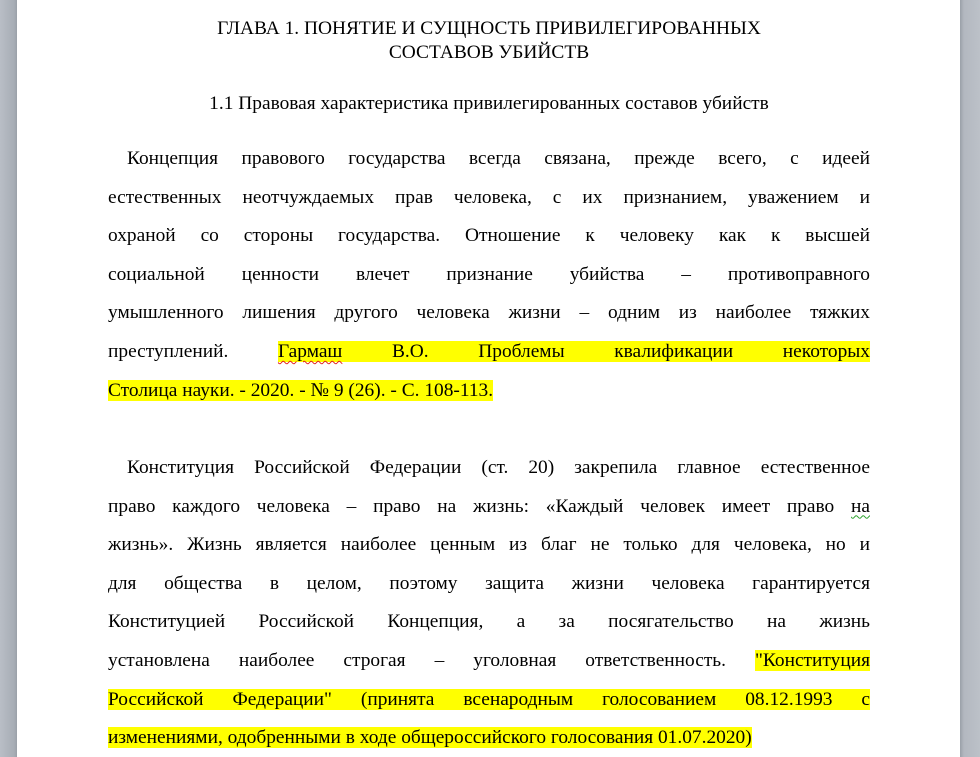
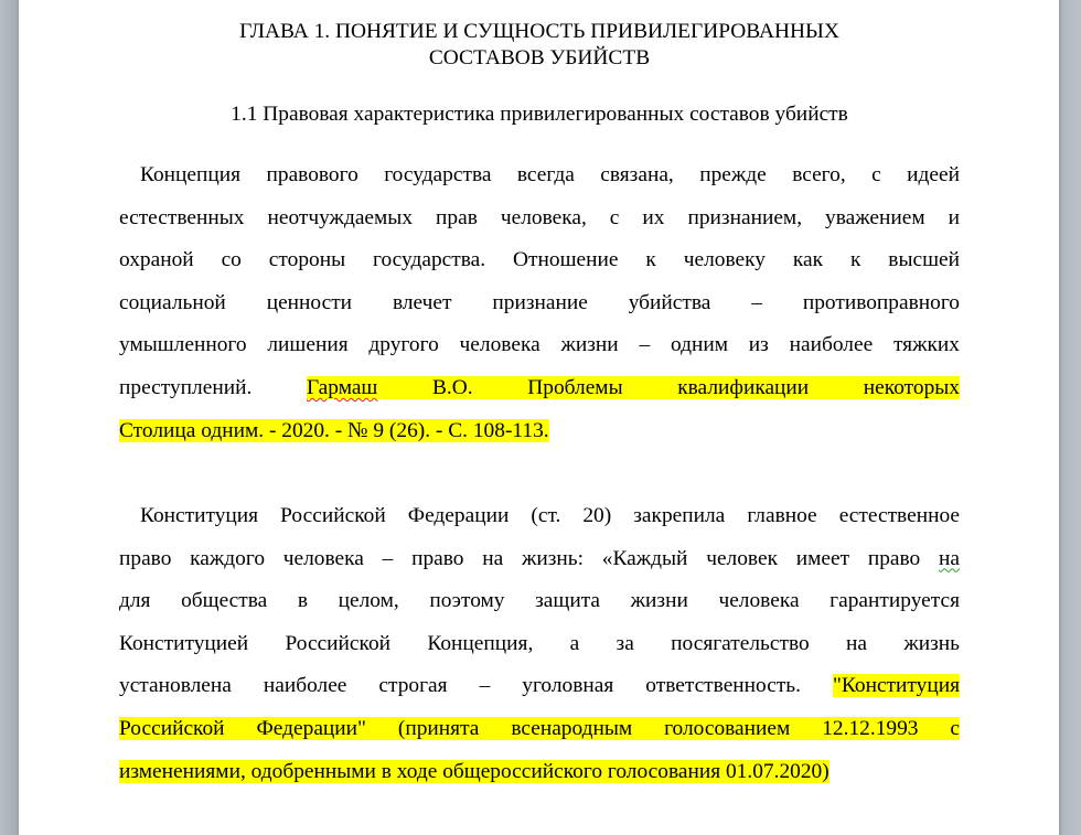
  ГЛАВА 1. ПОНЯТИЕ И СУЩНОСТЬ ПРИВИЛЕГИРОВАННЫХ
  СОСТАВОВ УБИЙСТВ
  1.1 Правовая характеристика привилегированных составов убийств
  Концепция правового государства всегда связана, прежде всего, с идеей
  естественных неотчуждаемых прав человека, с их признанием, уважением и
  охраной со стороны государства. Отношение к человеку как к высшей
  социальной ценности влечет признание убийства – противоправного
  умышленного лишения другого человека жизни – одним из наиболее тяжких
  преступлений. Гармаш В.О. Проблемы квалификации некоторых
- Столица науки. - 2020. - № 9 (26). - С. 108-113.
+ Столица одним. - 2020. - № 9 (26). - С. 108-113.
  Конституция Российской Федерации (ст. 20) закрепила главное естественное
  право каждого человека – право на жизнь: «Каждый человек имеет право на
- жизнь». Жизнь является наиболее ценным из благ не только для человека, но и
  для общества в целом, поэтому защита жизни человека гарантируется
  Конституцией Российской Концепция, а за посягательство на жизнь
  установлена наиболее строгая – уголовная ответственность. "Конституция
- Российской Федерации" (принята всенародным голосованием 08.12.1993 с
+ Российской Федерации" (принята всенародным голосованием 12.12.1993 с
  изменениями, одобренными в ходе общероссийского голосования 01.07.2020)
